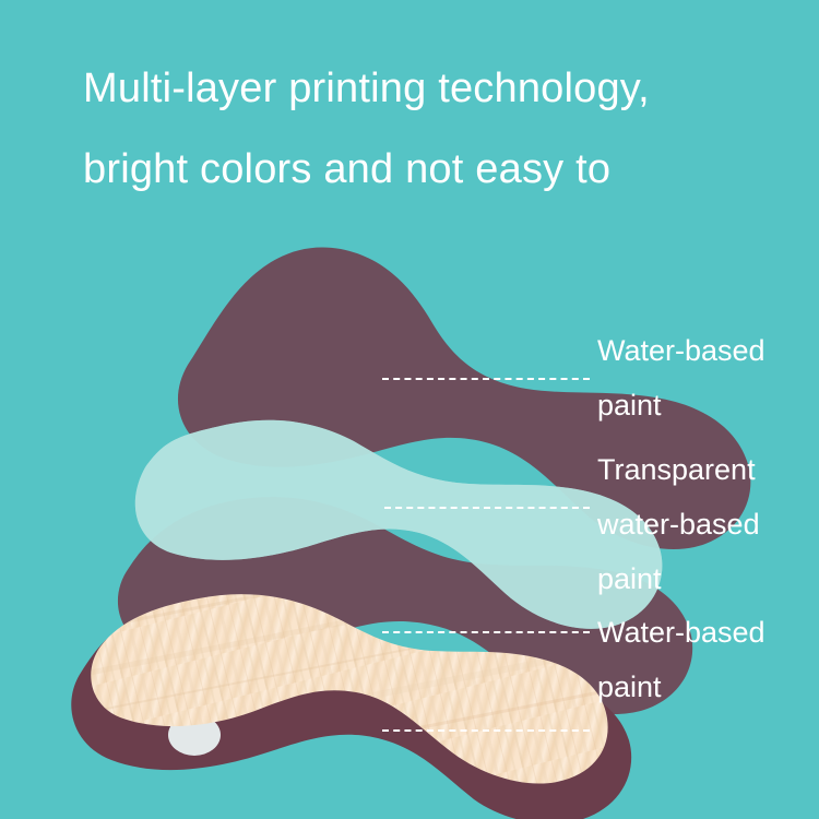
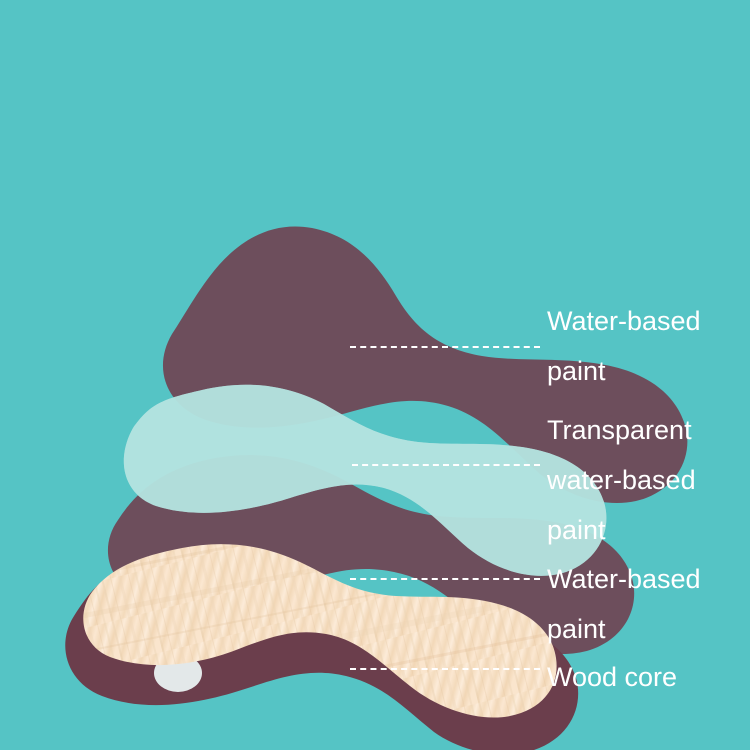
- Multi-layer printing technology,
- bright colors and not easy to
  Water-based
  paint
  Transparent
  water-based
  paint
  Water-based
  paint
+ Wood core
